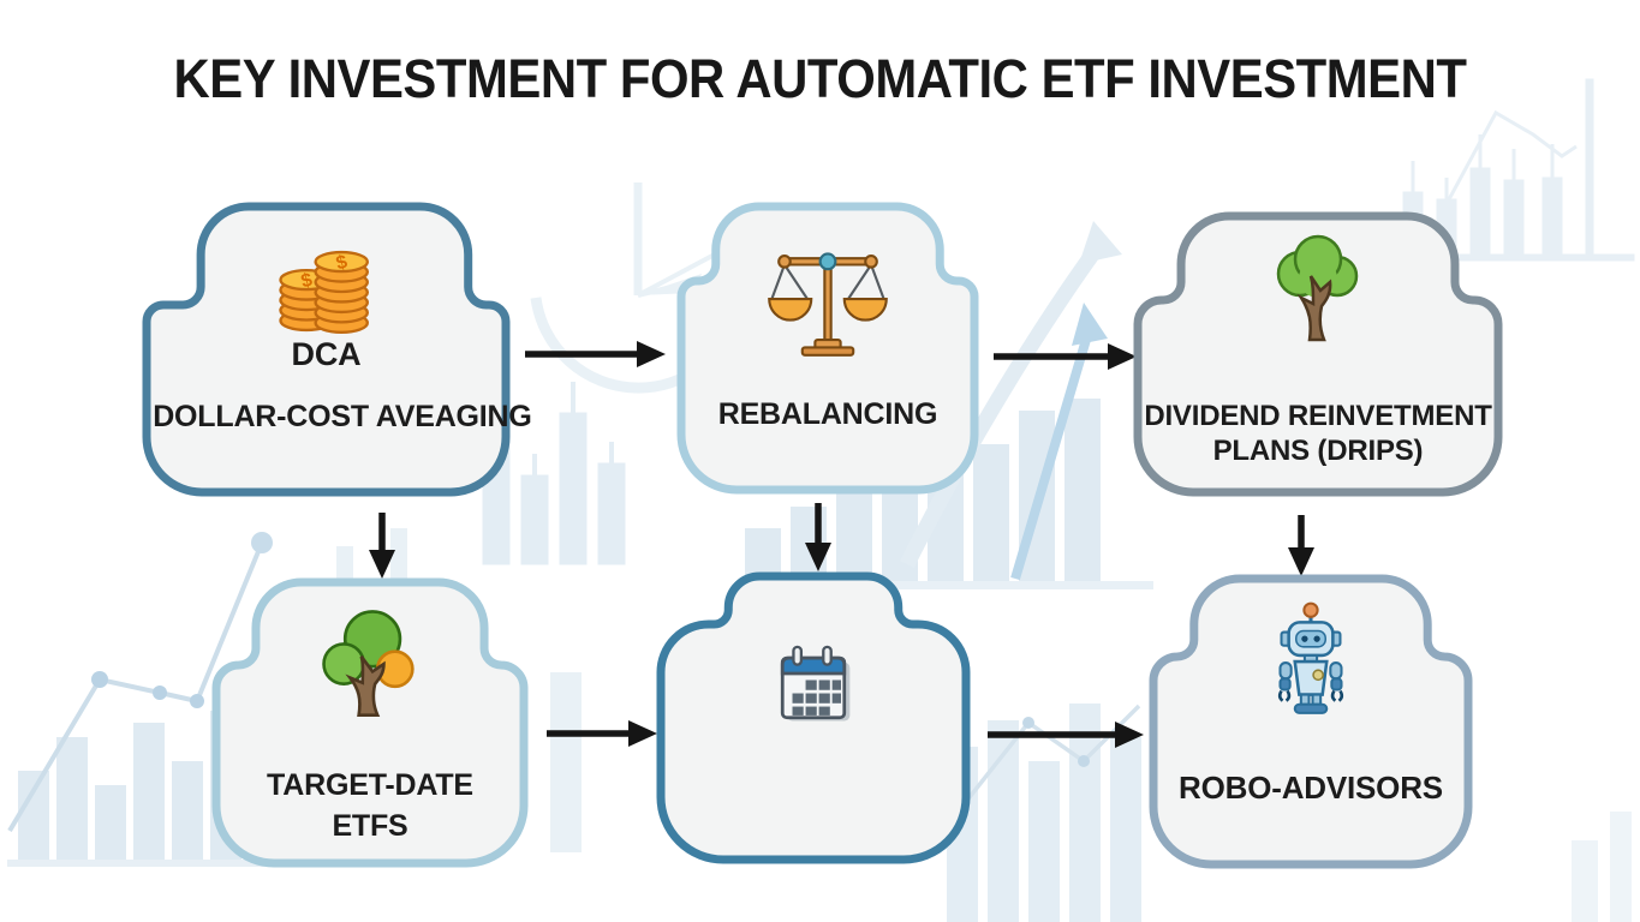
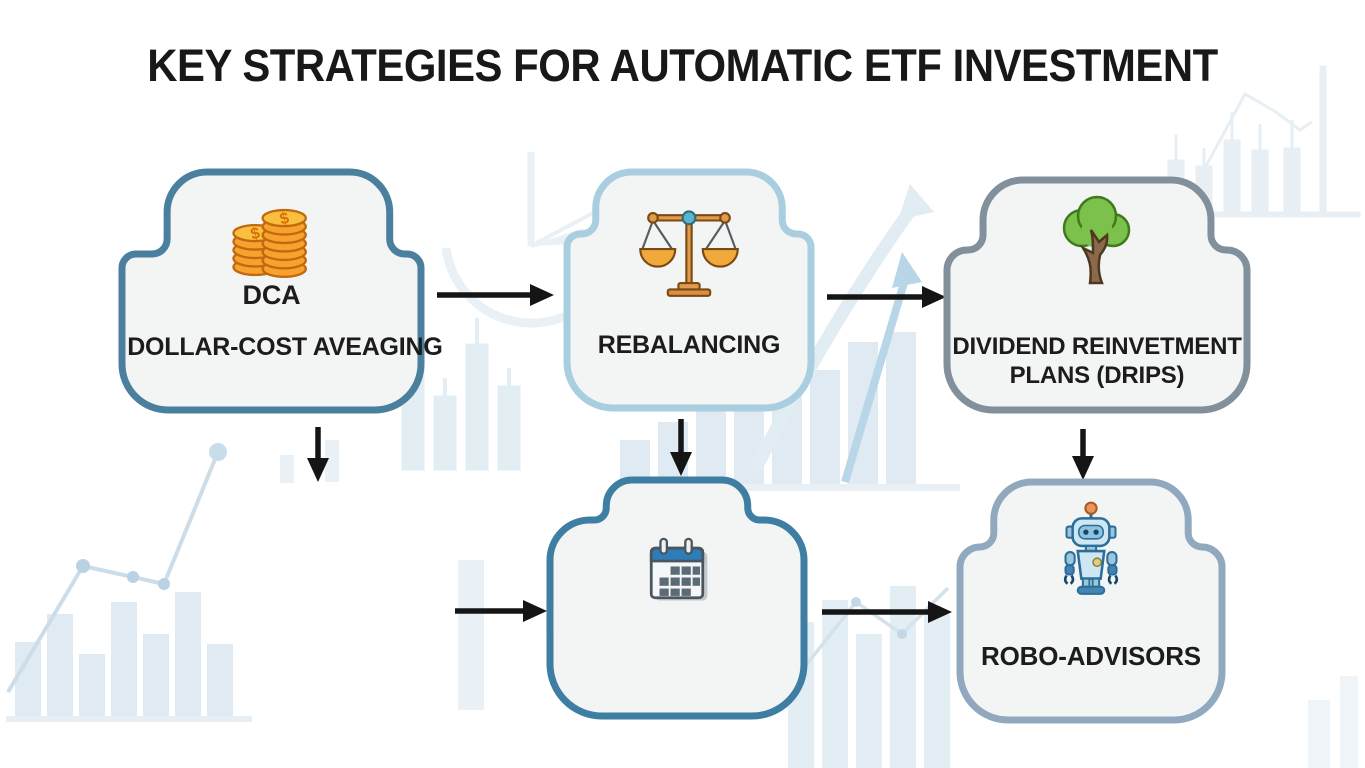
- KEY INVESTMENT FOR AUTOMATIC ETF INVESTMENT
+ KEY STRATEGIES FOR AUTOMATIC ETF INVESTMENT
  DCA
  DOLLAR-COST AVEAGING
  REBALANCING
  DIVIDEND REINVETMENT
  PLANS (DRIPS)
- TARGET-DATE
- ETFS
  ROBO-ADVISORS
